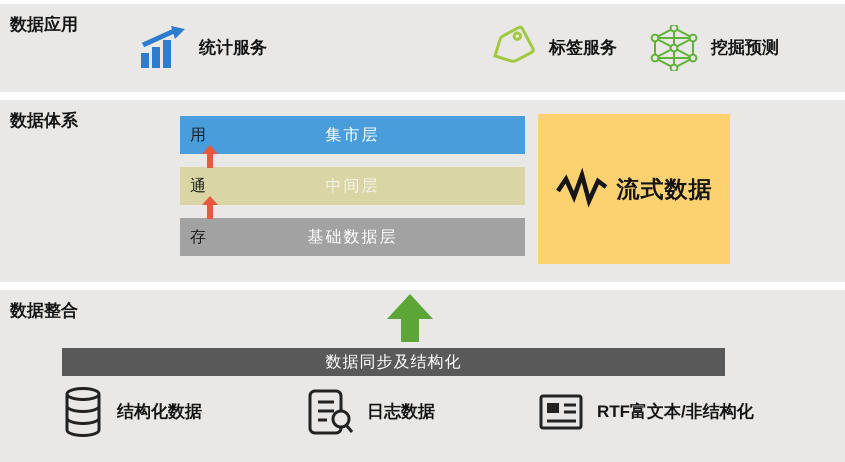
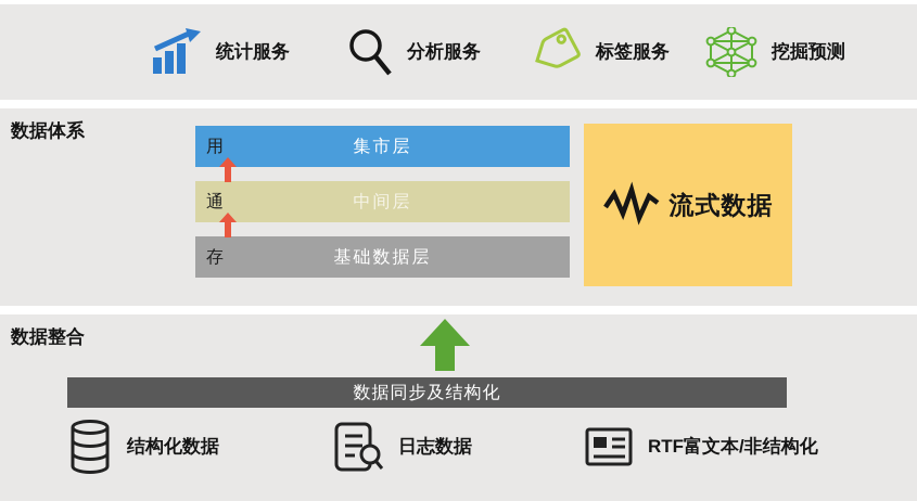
- 数据应用
  统计服务
+ 分析服务
  标签服务
  挖掘预测
  数据体系
  用
  集市层
  通
  中间层
  存
  基础数据层
  流式数据
  数据整合
  数据同步及结构化
  结构化数据
  日志数据
  RTF富文本/非结构化
